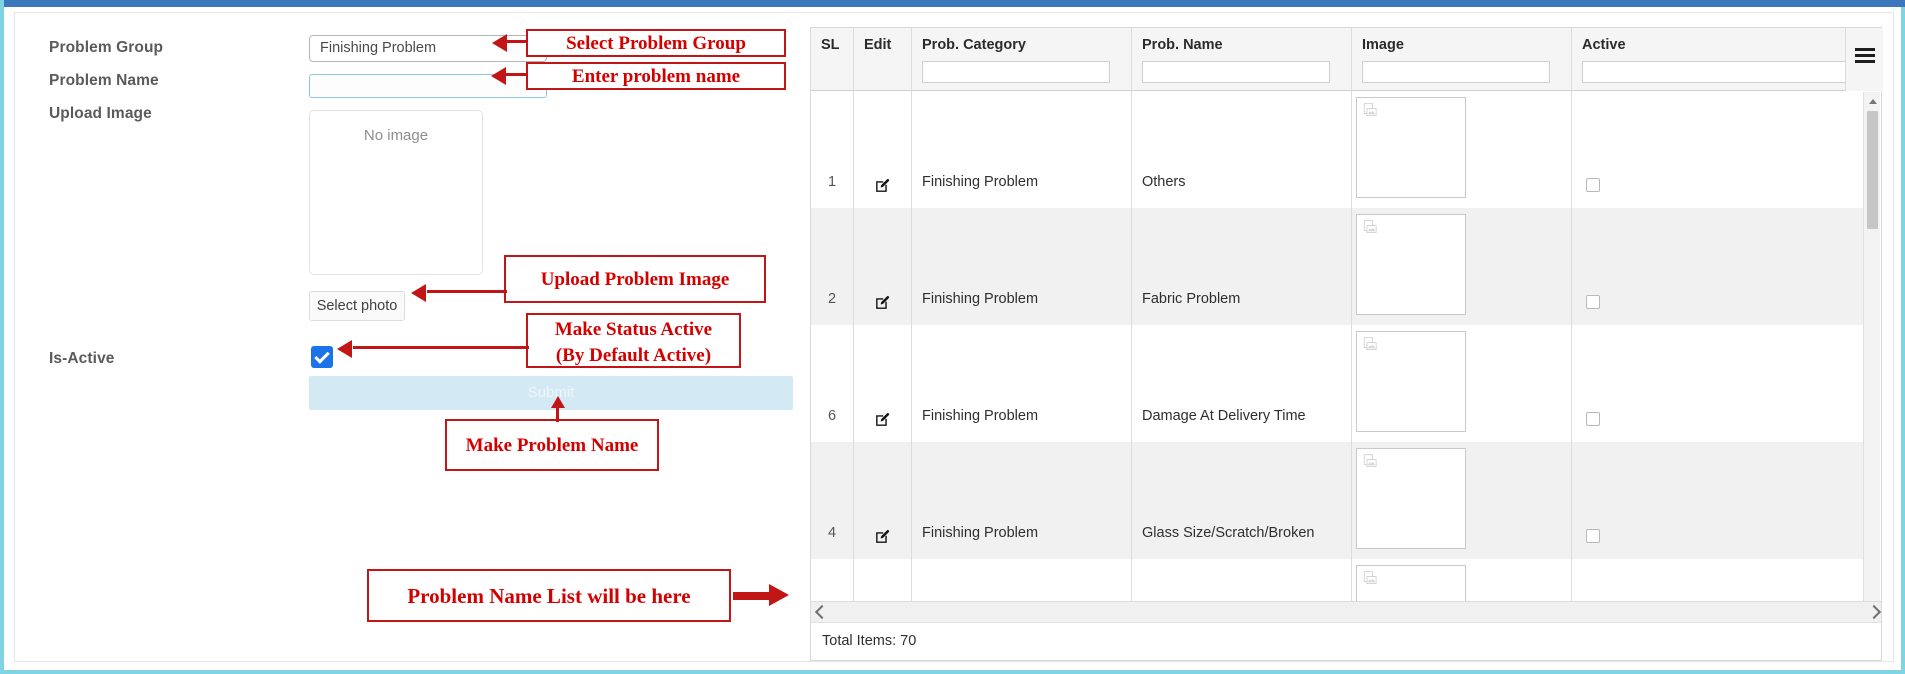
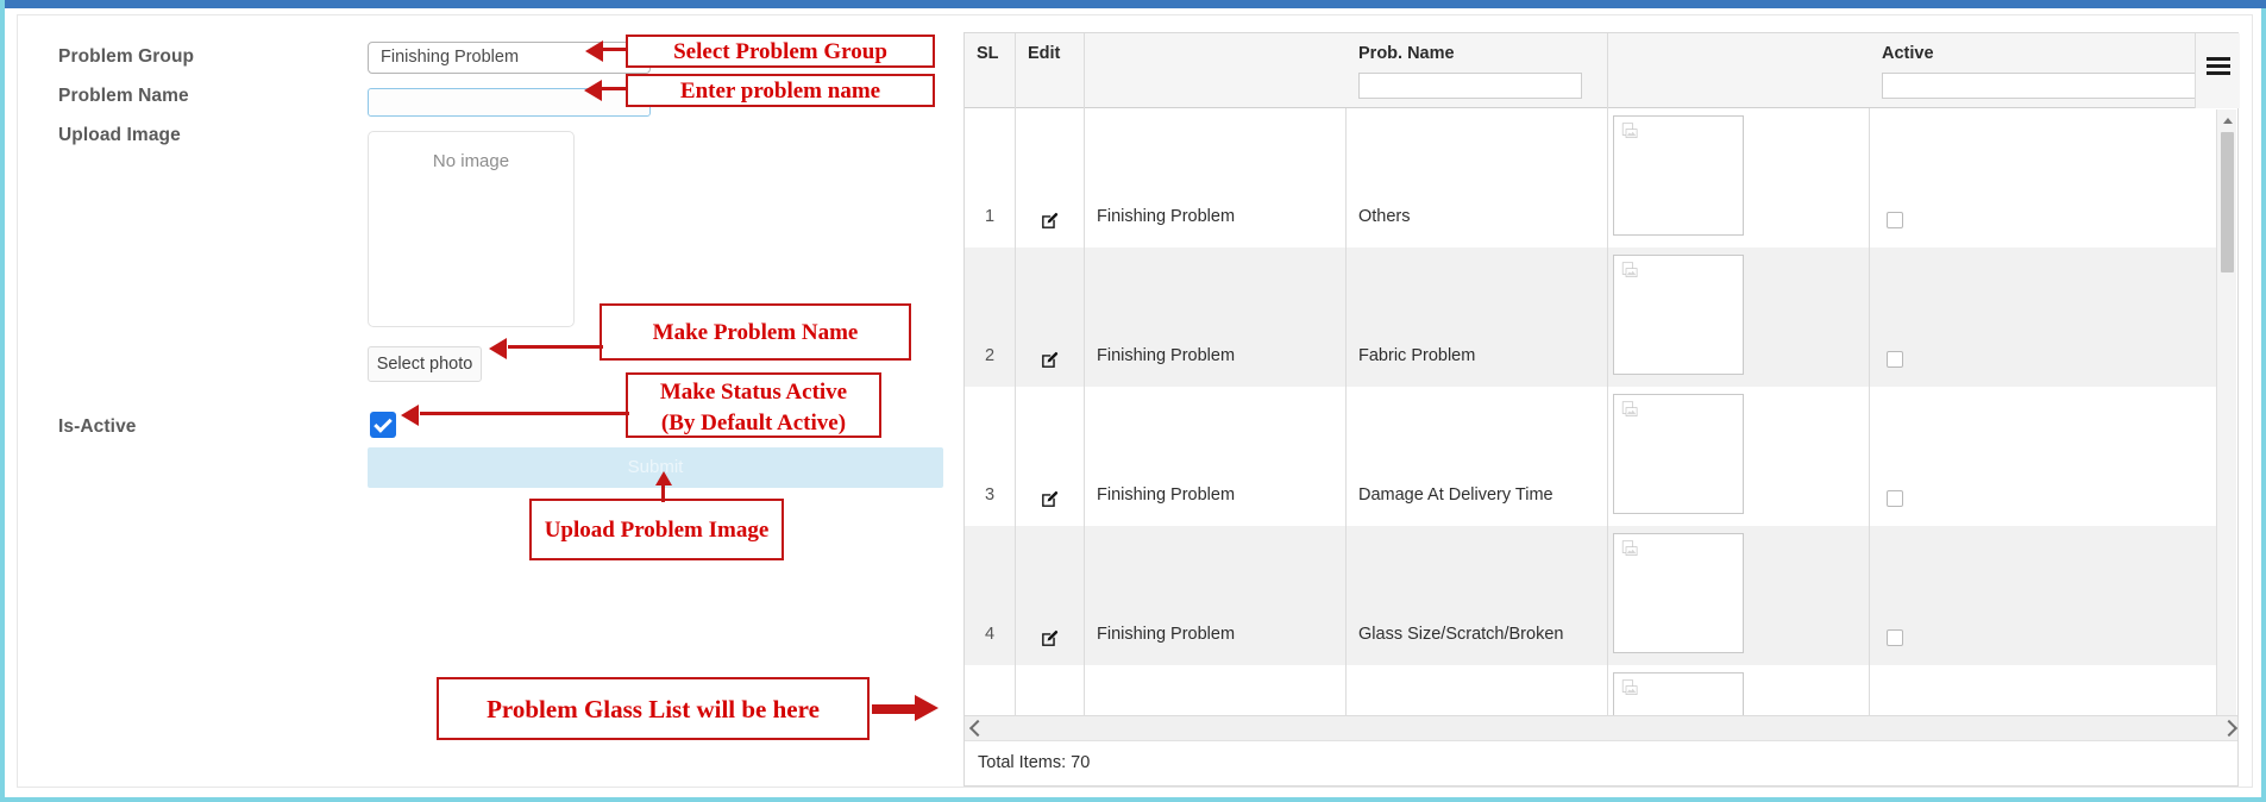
  Problem Group
  Finishing Problem
  Problem Name
  Upload Image
  No image
  Select photo
  Is-Active
  Submit
  Select Problem Group
  Enter problem name
- Upload Problem Image
+ Make Problem Name
  Make Status Active
  (By Default Active)
- Make Problem Name
+ Upload Problem Image
- Problem Name List will be here
+ Problem Glass List will be here
  SL
  Edit
- Prob. Category
  Prob. Name
- Image
  Active
  1
  Finishing Problem
  Others
  2
  Finishing Problem
  Fabric Problem
- 6
+ 3
  Finishing Problem
  Damage At Delivery Time
  4
  Finishing Problem
  Glass Size/Scratch/Broken
  Total Items: 70
